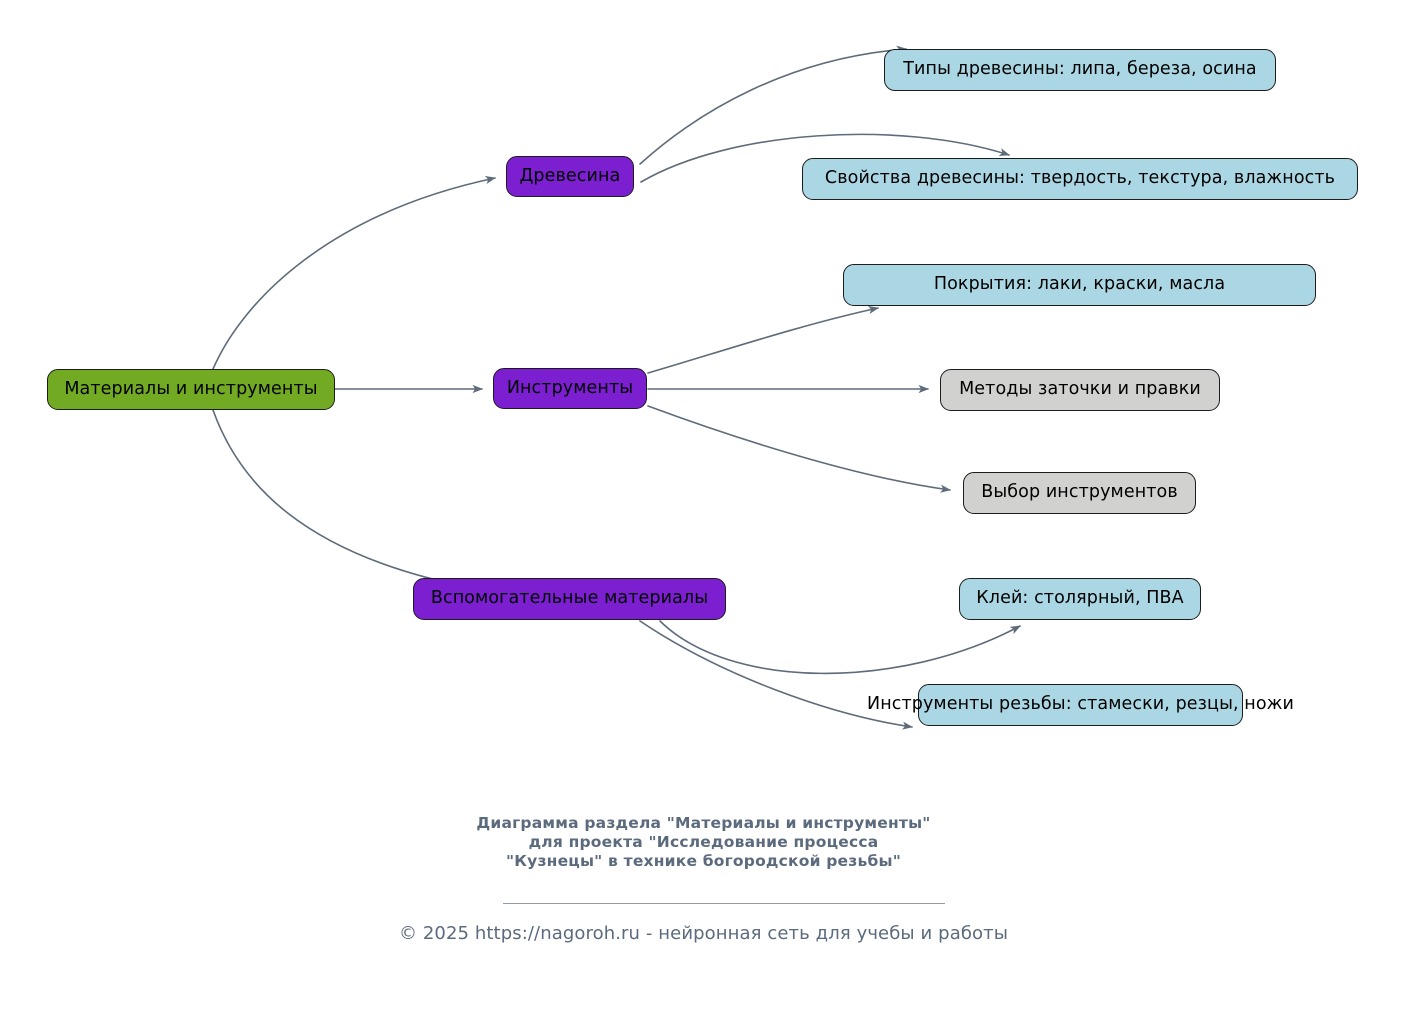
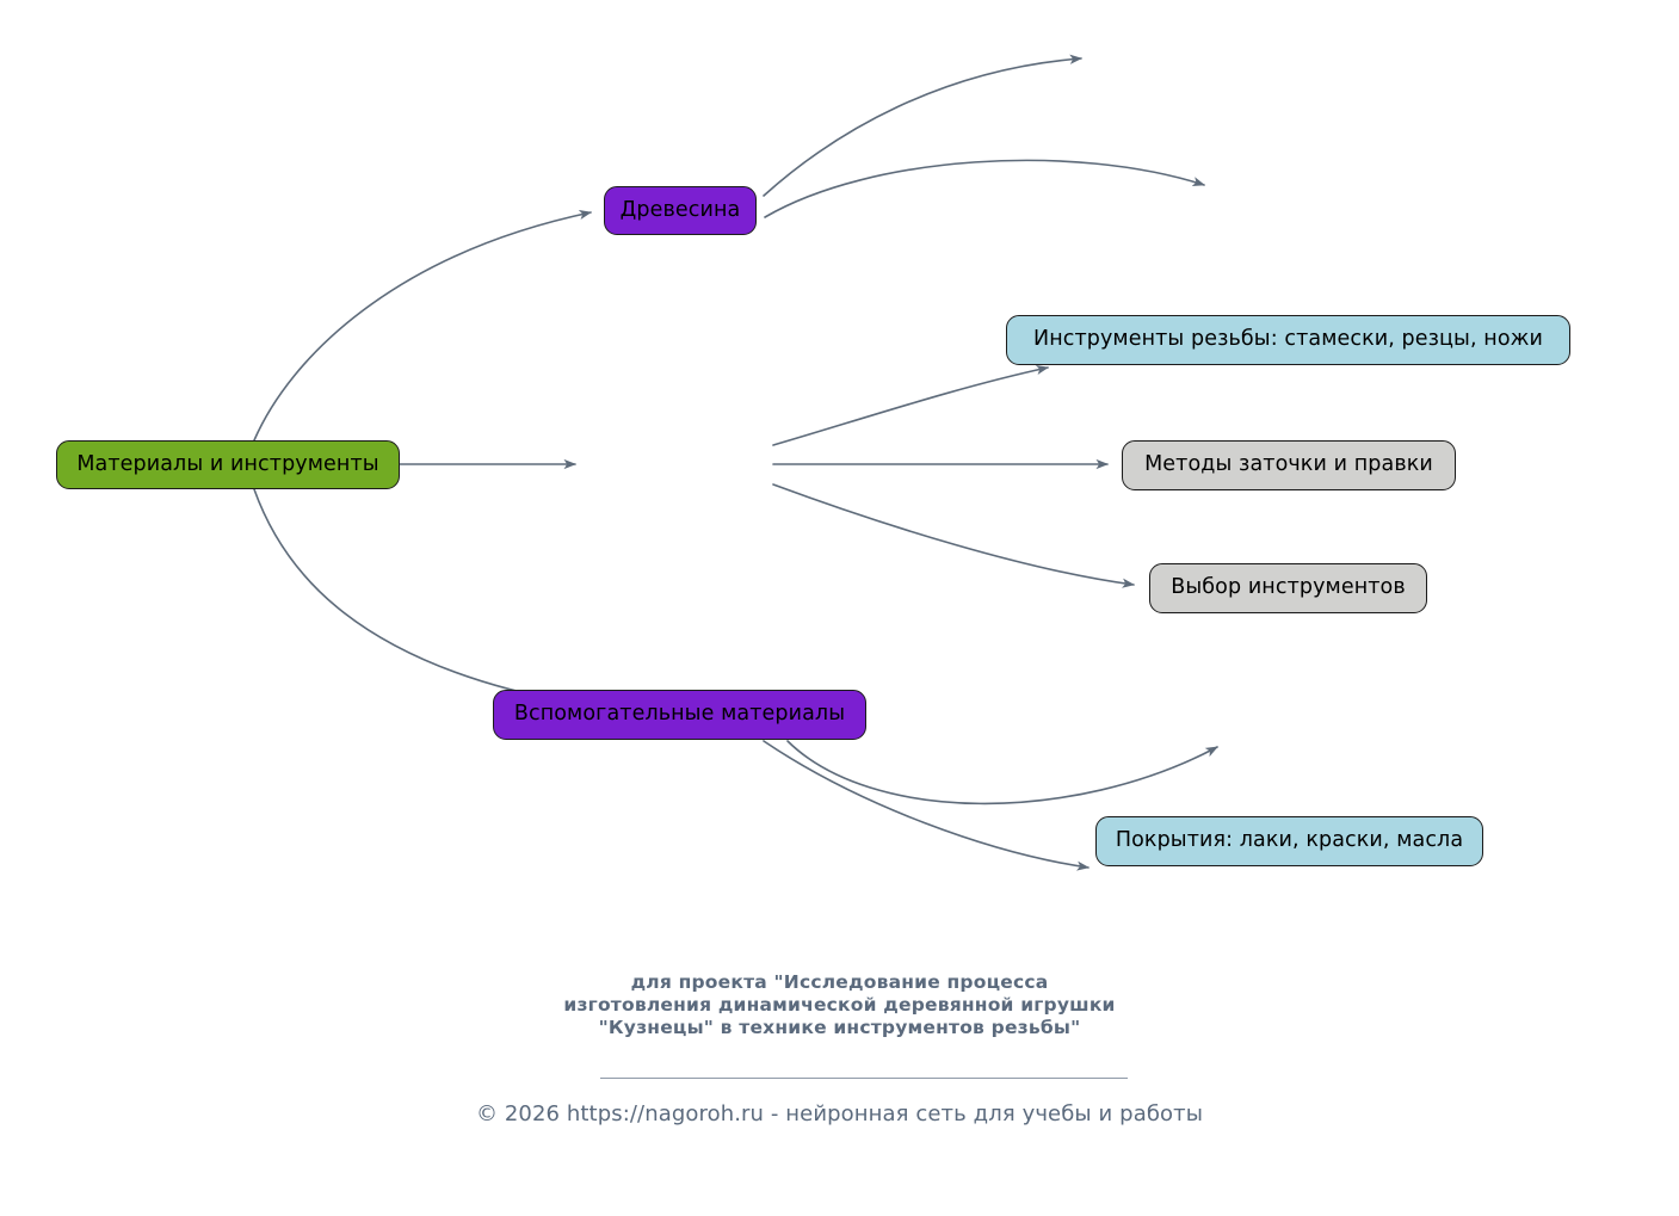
  Материалы и инструменты
  Древесина
- Инструменты
  Вспомогательные материалы
- Типы древесины: липа, береза, осина
- Свойства древесины: твердость, текстура, влажность
- Покрытия: лаки, краски, масла
+ Инструменты резьбы: стамески, резцы, ножи
  Методы заточки и правки
  Выбор инструментов
- Клей: столярный, ПВА
- Инструменты резьбы: стамески, резцы, ножи
+ Покрытия: лаки, краски, масла
- Диаграмма раздела "Материалы и инструменты"
  для проекта "Исследование процесса
+ изготовления динамической деревянной игрушки
- "Кузнецы" в технике богородской резьбы"
+ "Кузнецы" в технике инструментов резьбы"
- © 2025 https://nagoroh.ru - нейронная сеть для учебы и работы
+ © 2026 https://nagoroh.ru - нейронная сеть для учебы и работы
